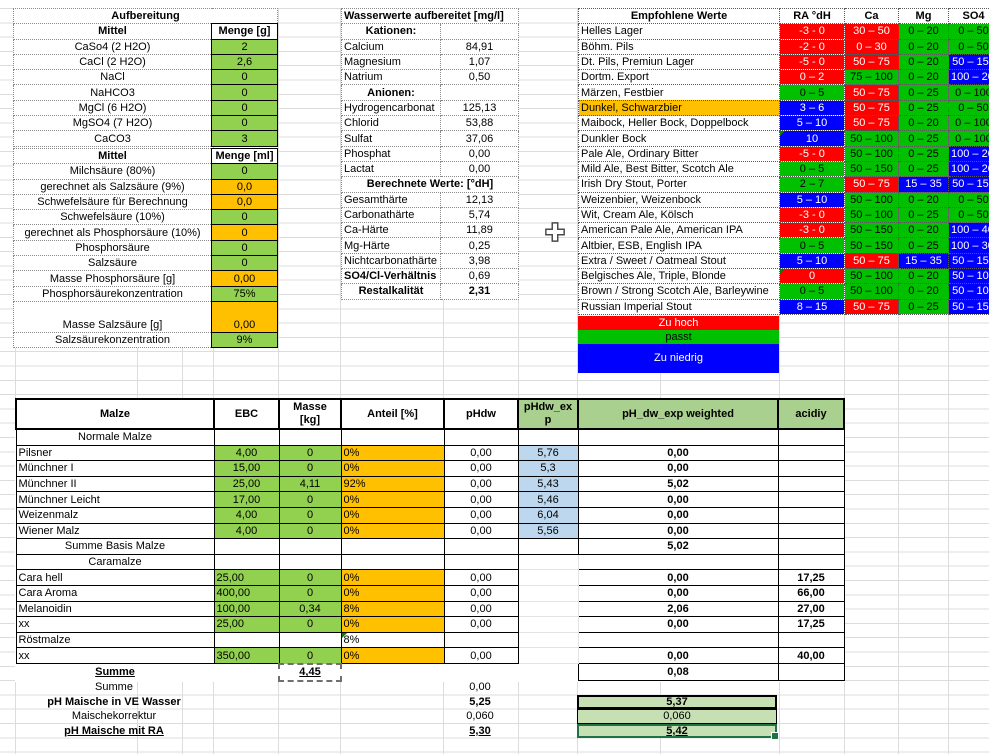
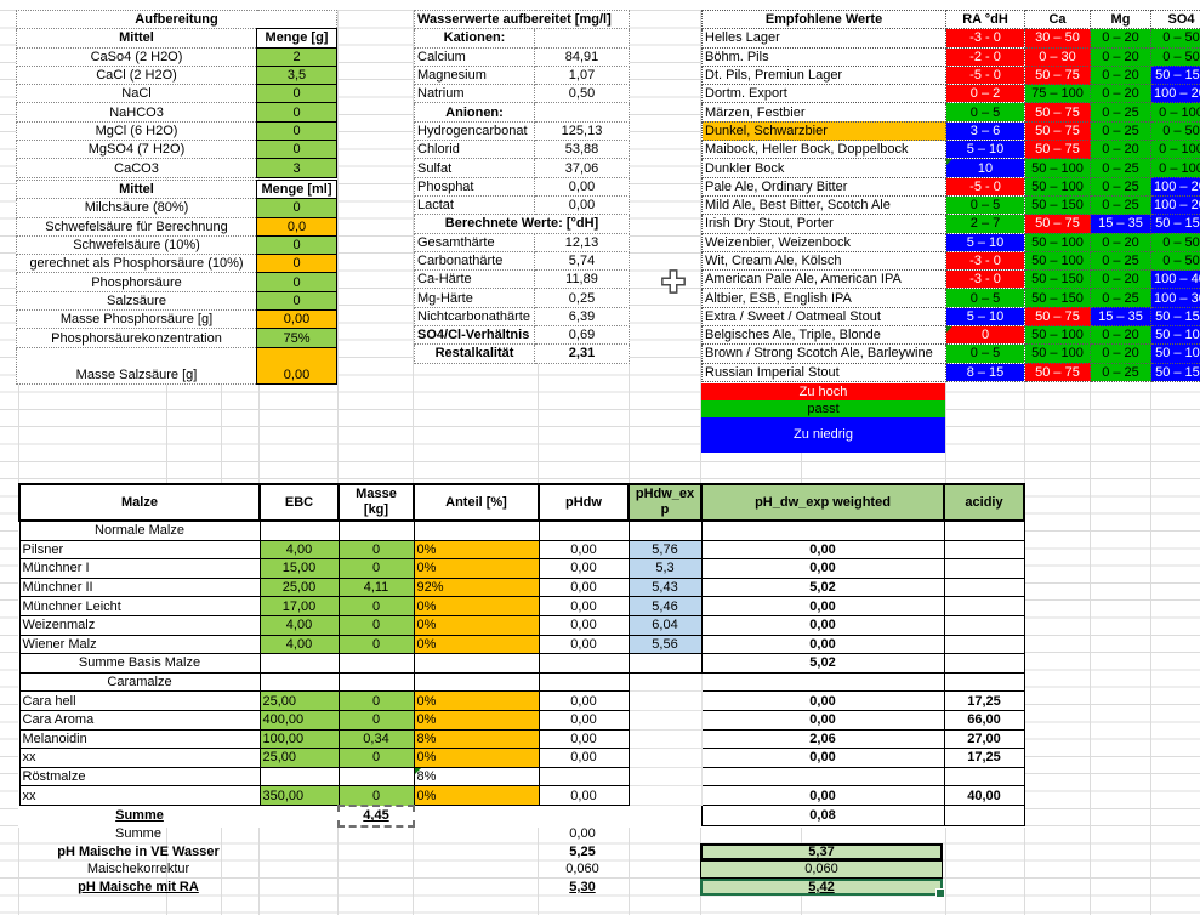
  Aufbereitung
  Mittel	Menge [g]
  CaSo4 (2 H2O)	2
- CaCl (2 H2O)	2,6
+ CaCl (2 H2O)	3,5
  NaCl	0
  NaHCO3	0
  MgCl (6 H2O)	0
  MgSO4 (7 H2O)	0
  CaCO3	3
  Mittel	Menge [ml]
  Milchsäure (80%)	0
- gerechnet als Salzsäure (9%)	0,0
  Schwefelsäure für Berechnung	0,0
  Schwefelsäure (10%)	0
  gerechnet als Phosphorsäure (10%)	0
  Phosphorsäure	0
  Salzsäure	0
  Masse Phosphorsäure [g]	0,00
  Phosphorsäurekonzentration	75%
  Masse Salzsäure [g]	0,00
- Salzsäurekonzentration	9%
  Wasserwerte aufbereitet [mg/l]
  Kationen:
  Calcium	84,91
  Magnesium	1,07
  Natrium	0,50
  Anionen:
  Hydrogencarbonat	125,13
  Chlorid	53,88
  Sulfat	37,06
  Phosphat	0,00
  Lactat	0,00
  Berechnete Werte: [°dH]
  Gesamthärte	12,13
  Carbonathärte	5,74
  Ca-Härte	11,89
  Mg-Härte	0,25
- Nichtcarbonathärte	3,98
+ Nichtcarbonathärte	6,39
  SO4/Cl-Verhältnis	0,69
  Restalkalität	2,31
  Empfohlene Werte	RA °dH	Ca	Mg	SO4
  Helles Lager	-3 - 0	30 – 50	0 – 20	0 – 50
  Böhm. Pils	-2 - 0	0 – 30	0 – 20	0 – 50
  Dt. Pils, Premiun Lager	-5 - 0	50 – 75	0 – 20	50 – 15
  Dortm. Export	0 – 2	75 – 100	0 – 20	100 – 2
  Märzen, Festbier	0 – 5	50 – 75	0 – 25	0 – 10
  Dunkel, Schwarzbier	3 – 6	50 – 75	0 – 25	0 – 50
  Maibock, Heller Bock, Doppelbock	5 – 10	50 – 75	0 – 20	0 – 10
  Dunkler Bock	10	50 – 100	0 – 25	0 – 10
  Pale Ale, Ordinary Bitter	-5 - 0	50 – 100	0 – 25	100 – 2
  Mild Ale, Best Bitter, Scotch Ale	0 – 5	50 – 150	0 – 25	100 – 2
  Irish Dry Stout, Porter	2 – 7	50 – 75	15 – 35	50 – 15
  Weizenbier, Weizenbock	5 – 10	50 – 100	0 – 20	0 – 50
  Wit, Cream Ale, Kölsch	-3 - 0	50 – 100	0 – 25	0 – 50
  American Pale Ale, American IPA	-3 - 0	50 – 150	0 – 20	100 – 4
  Altbier, ESB, English IPA	0 – 5	50 – 150	0 – 25	100 – 3
  Extra / Sweet / Oatmeal Stout	5 – 10	50 – 75	15 – 35	50 – 15
  Belgisches Ale, Triple, Blonde	0	50 – 100	0 – 20	50 – 10
  Brown / Strong Scotch Ale, Barleywine	0 – 5	50 – 100	0 – 20	50 – 10
  Russian Imperial Stout	8 – 15	50 – 75	0 – 25	50 – 15
  Zu hoch
  passt
  Zu niedrig
  Malze	EBC	Masse [kg]	Anteil [%]	pHdw	pHdw_exp	pH_dw_exp weighted	acidiy
  Normale Malze
  Pilsner	4,00	0	0%	0,00	5,76	0,00
  Münchner I	15,00	0	0%	0,00	5,3	0,00
  Münchner II	25,00	4,11	92%	0,00	5,43	5,02
  Münchner Leicht	17,00	0	0%	0,00	5,46	0,00
  Weizenmalz	4,00	0	0%	0,00	6,04	0,00
  Wiener Malz	4,00	0	0%	0,00	5,56	0,00
  Summe Basis Malze						5,02
  Caramalze
  Cara hell	25,00	0	0%	0,00		0,00	17,25
  Cara Aroma	400,00	0	0%	0,00		0,00	66,00
  Melanoidin	100,00	0,34	8%	0,00		2,06	27,00
  xx	25,00	0	0%	0,00		0,00	17,25
  Röstmalze			8%
  xx	350,00	0	0%	0,00		0,00	40,00
  Summe		4,45				0,08
  Summe
  0,00
  pH Maische in VE Wasser
  5,25
  5,37
  Maischekorrektur
  0,060
  0,060
  pH Maische mit RA
  5,30
  5,42
